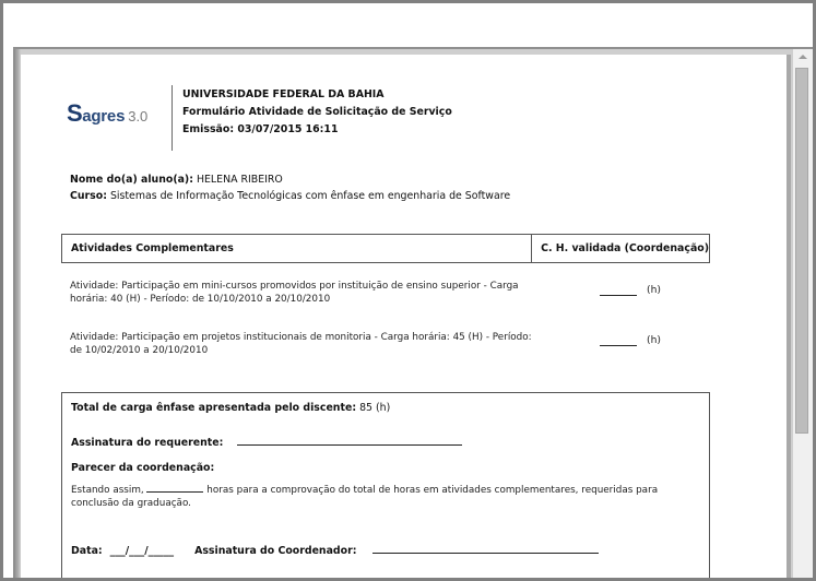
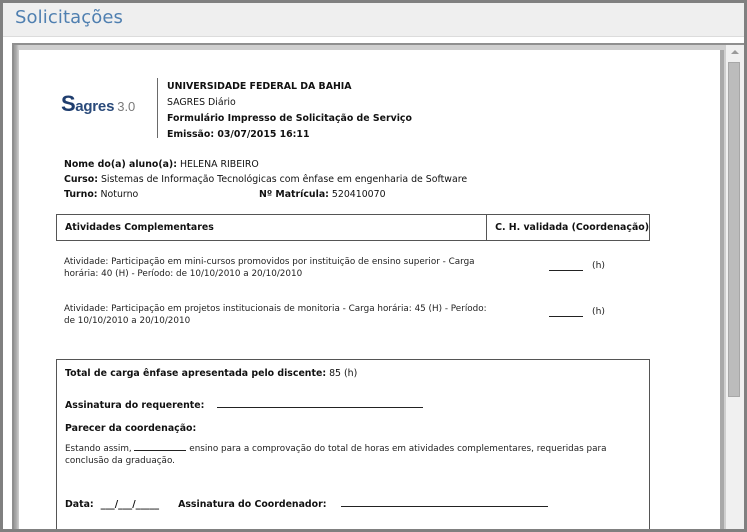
+ Solicitações
  S
  agres
  3.0
  UNIVERSIDADE FEDERAL DA BAHIA
+ SAGRES Diário
- Formulário Atividade de Solicitação de Serviço
+ Formulário Impresso de Solicitação de Serviço
  Emissão: 03/07/2015 16:11
  Nome do(a) aluno(a): HELENA RIBEIRO
  Curso: Sistemas de Informação Tecnológicas com ênfase em engenharia de Software
+ Turno: Noturno
+ Nº Matrícula: 520410070
  Atividades Complementares
  C. H. validada (Coordenação)
  Atividade: Participação em mini-cursos promovidos por instituição de ensino superior - Carga horária: 40 (H) - Período: de 10/10/2010 a 20/10/2010
  (h)
- Atividade: Participação em projetos institucionais de monitoria - Carga horária: 45 (H) - Período: de 10/02/2010 a 20/10/2010
+ Atividade: Participação em projetos institucionais de monitoria - Carga horária: 45 (H) - Período: de 10/10/2010 a 20/10/2010
  (h)
  Total de carga ênfase apresentada pelo discente: 85 (h)
  Assinatura do requerente:
  Parecer da coordenação:
- Estando assim, horas para a comprovação do total de horas em atividades complementares, requeridas para conclusão da graduação.
+ Estando assim, ensino para a comprovação do total de horas em atividades complementares, requeridas para conclusão da graduação.
  Data: ___/___/_____ Assinatura do Coordenador:
